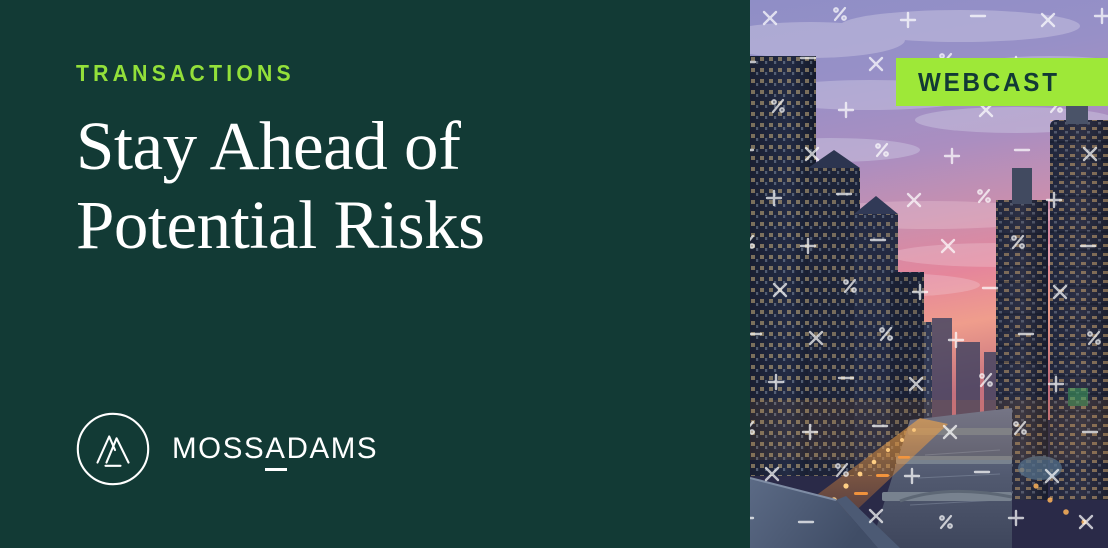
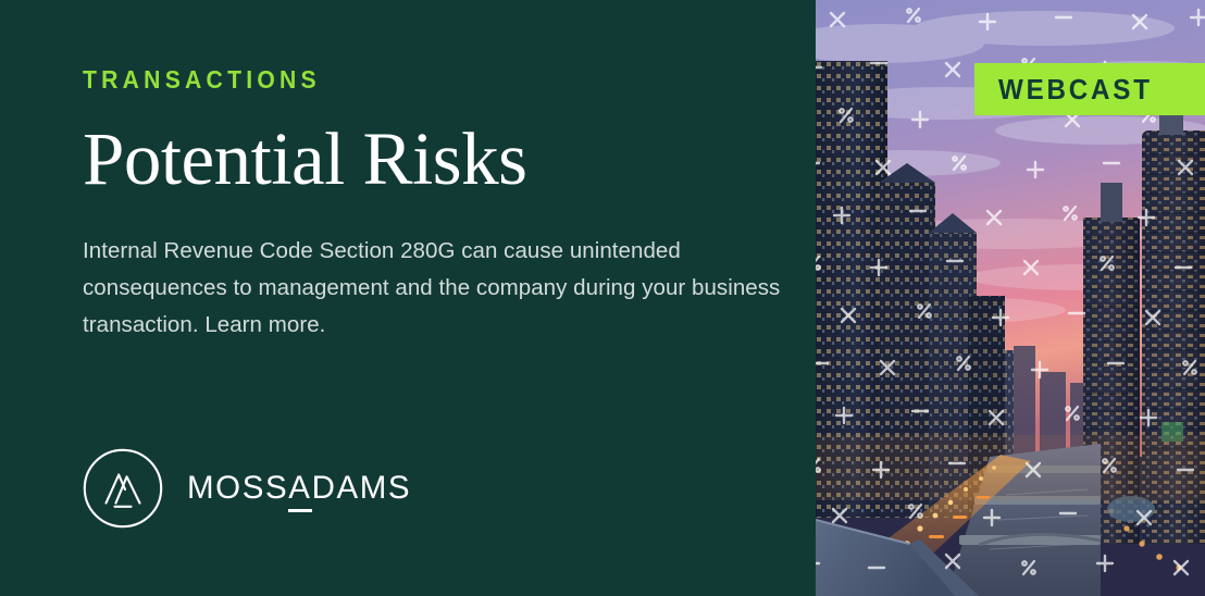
  TRANSACTIONS
- Stay Ahead of
  Potential Risks
+ Internal Revenue Code Section 280G can cause unintended consequences to management and the company during your business transaction. Learn more.
  MOSSADAMS
  WEBCAST
